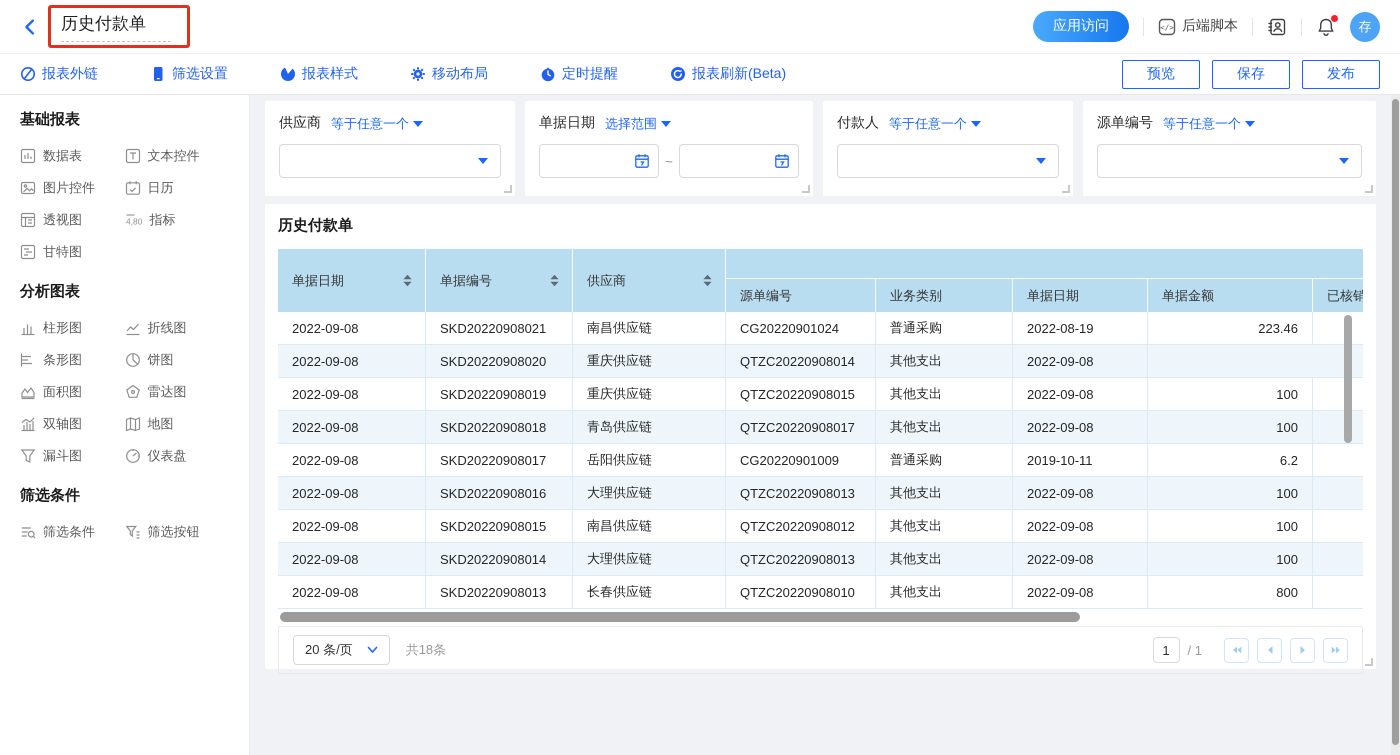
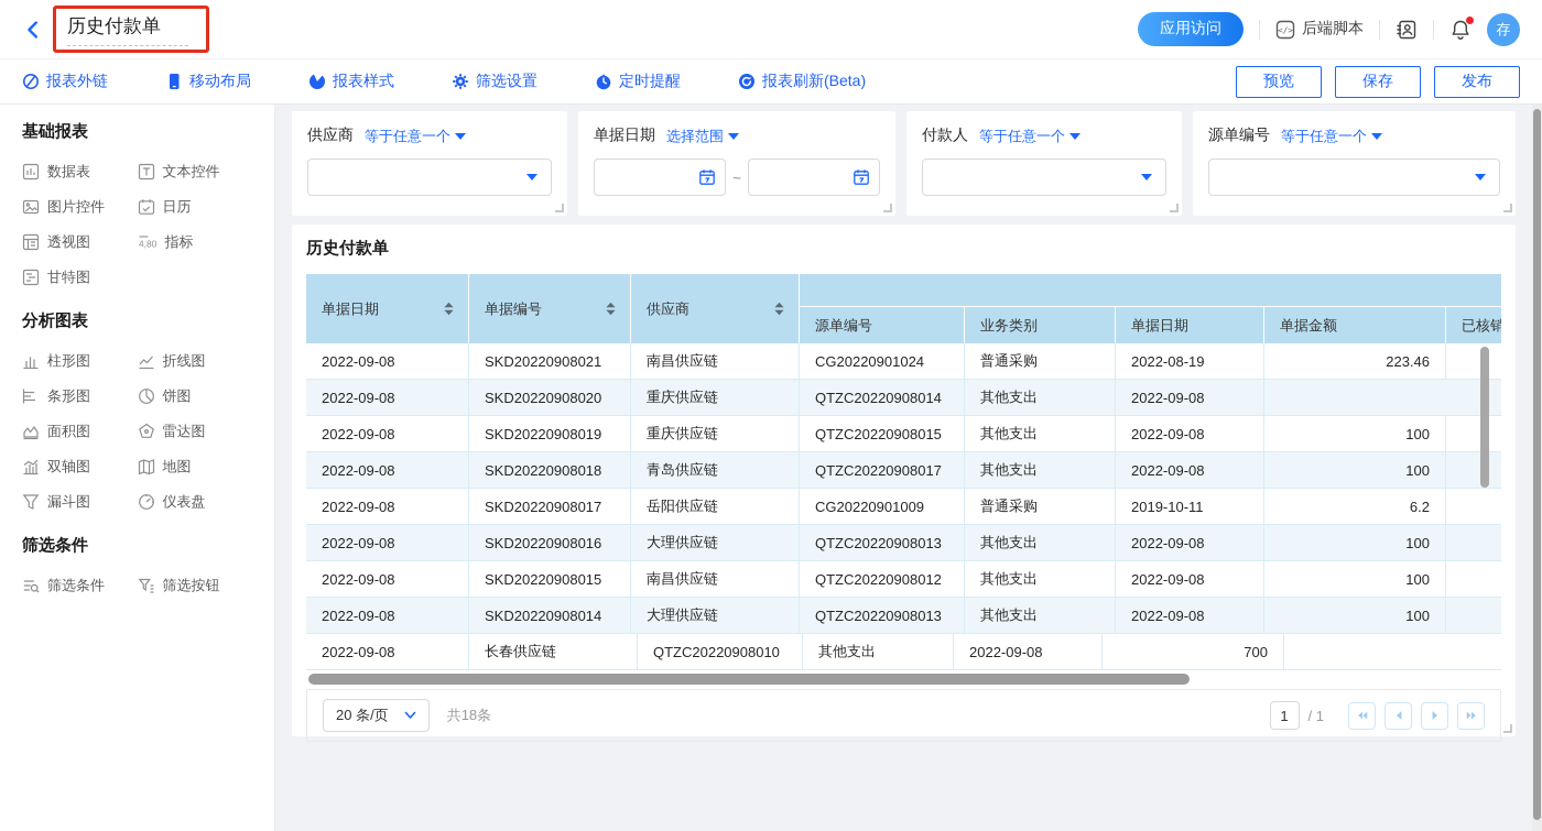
  历史付款单
  应用访问
  </>
  后端脚本
  存
  报表外链
- 筛选设置
+ 移动布局
  报表样式
- 移动布局
+ 筛选设置
  定时提醒
  报表刷新(Beta)
  预览
  保存
  发布
  基础报表
  数据表
  文本控件
  图片控件
  日历
  透视图
  4,80
  指标
  甘特图
  分析图表
  柱形图
  折线图
  条形图
  饼图
  面积图
  雷达图
  双轴图
  地图
  漏斗图
  仪表盘
  筛选条件
  筛选条件
  筛选按钮
  供应商
  等于任意一个
  单据日期
  选择范围
  ~
  付款人
  等于任意一个
  源单编号
  等于任意一个
  历史付款单
  单据日期
  单据编号
  供应商
  源单编号
  业务类别
  单据日期
  单据金额
  2022-09-08
  SKD20220908021
  南昌供应链
  CG20220901024
  普通采购
  2022-08-19
  223.46
  2022-09-08
  SKD20220908020
  重庆供应链
  QTZC20220908014
  其他支出
  2022-09-08
  2022-09-08
  SKD20220908019
  重庆供应链
  QTZC20220908015
  其他支出
  2022-09-08
  100
  2022-09-08
  SKD20220908018
  青岛供应链
  QTZC20220908017
  其他支出
  2022-09-08
  100
  2022-09-08
  SKD20220908017
  岳阳供应链
  CG20220901009
  普通采购
  2019-10-11
  6.2
  2022-09-08
  SKD20220908016
  大理供应链
  QTZC20220908013
  其他支出
  2022-09-08
  100
  2022-09-08
  SKD20220908015
  南昌供应链
  QTZC20220908012
  其他支出
  2022-09-08
  100
  2022-09-08
  SKD20220908014
  大理供应链
  QTZC20220908013
  其他支出
  2022-09-08
  100
  2022-09-08
- SKD20220908013
  长春供应链
  QTZC20220908010
  其他支出
  2022-09-08
- 800
+ 700
  20 条/页
  共18条
  1
  / 1
